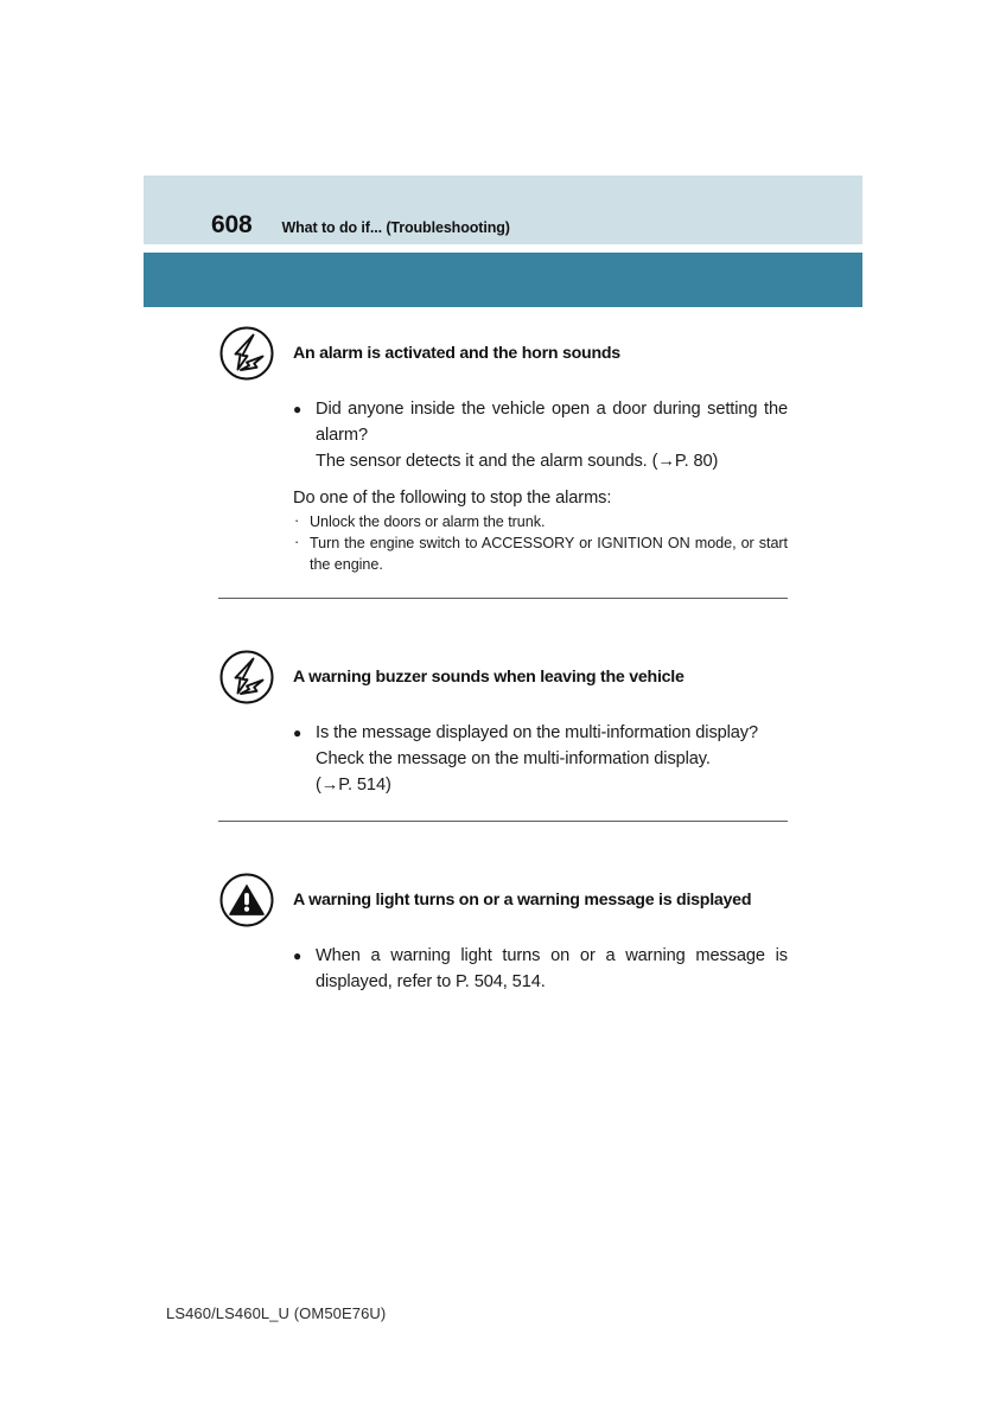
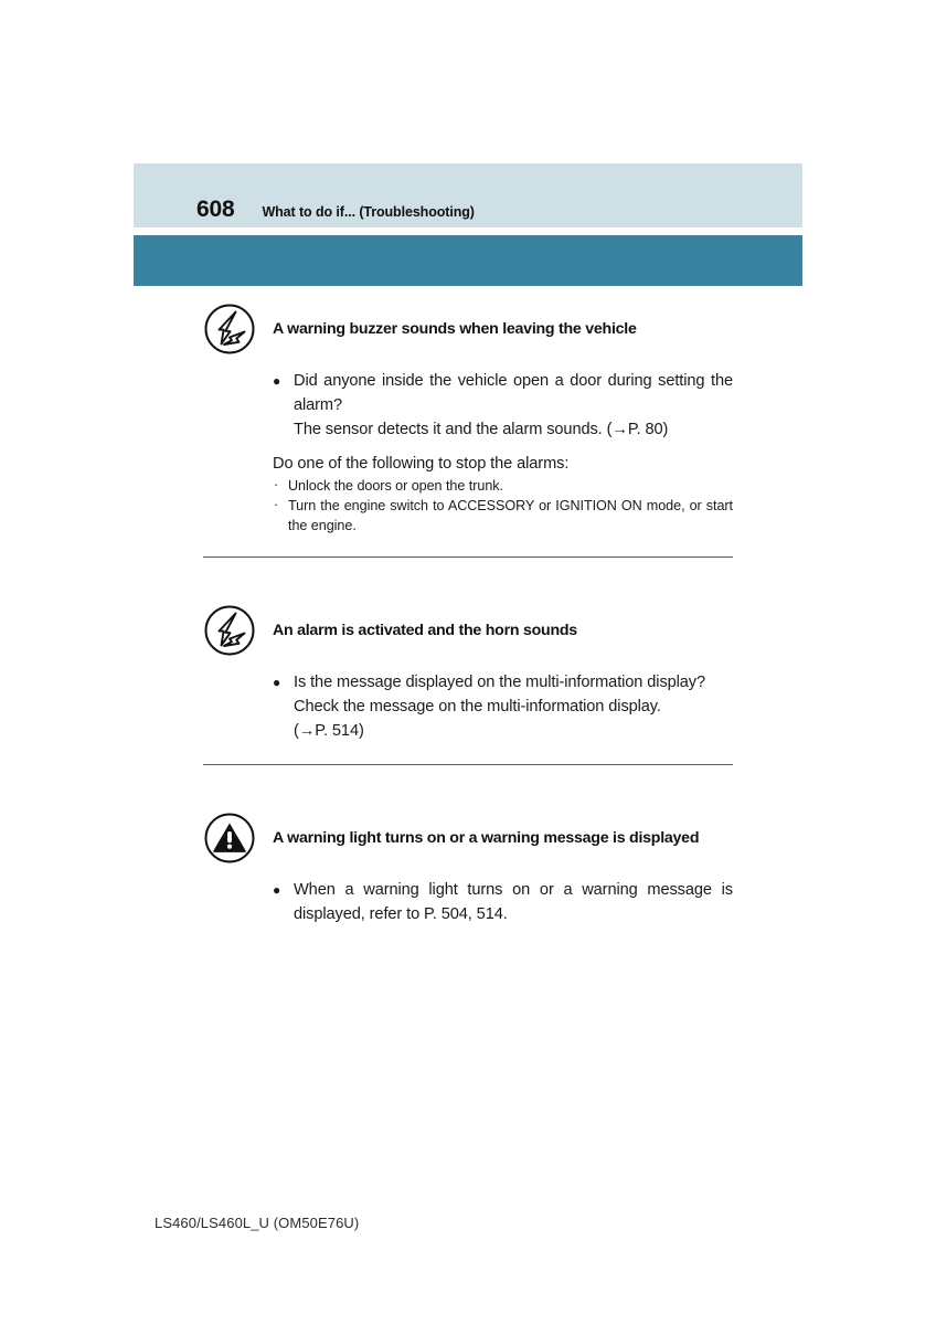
  608
  What to do if... (Troubleshooting)
- An alarm is activated and the horn sounds
+ A warning buzzer sounds when leaving the vehicle
  ●
  Did anyone inside the vehicle open a door during setting the alarm?
  The sensor detects it and the alarm sounds. (→P. 80)
  Do one of the following to stop the alarms:
  ·
- Unlock the doors or alarm the trunk.
+ Unlock the doors or open the trunk.
  ·
  Turn the engine switch to ACCESSORY or IGNITION ON mode, or start the engine.
- A warning buzzer sounds when leaving the vehicle
+ An alarm is activated and the horn sounds
  ●
  Is the message displayed on the multi-information display?
  Check the message on the multi-information display.
  (→P. 514)
  A warning light turns on or a warning message is displayed
  ●
  When a warning light turns on or a warning message is displayed, refer to P. 504, 514.
  LS460/LS460L_U (OM50E76U)
